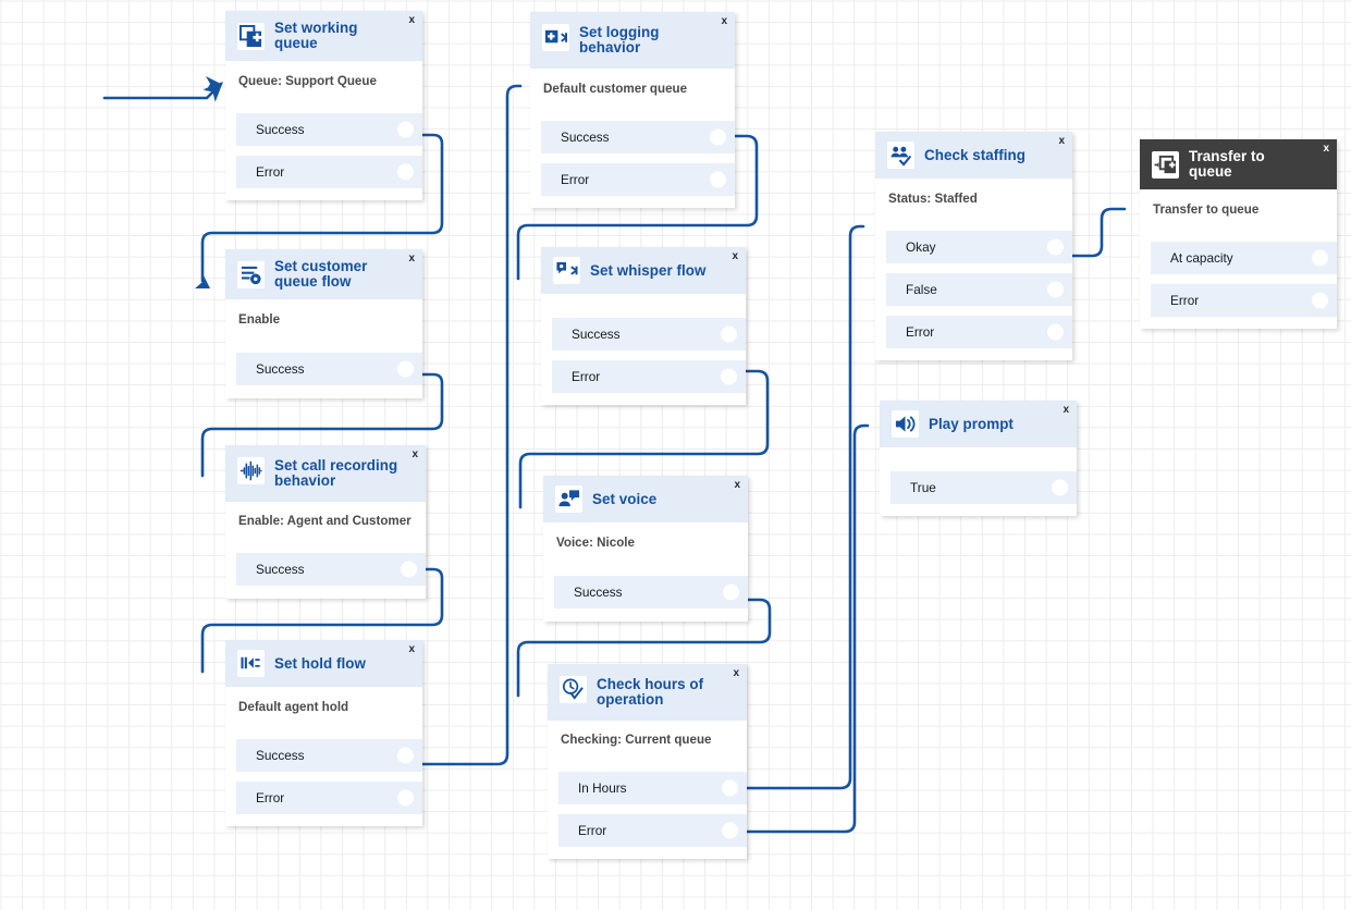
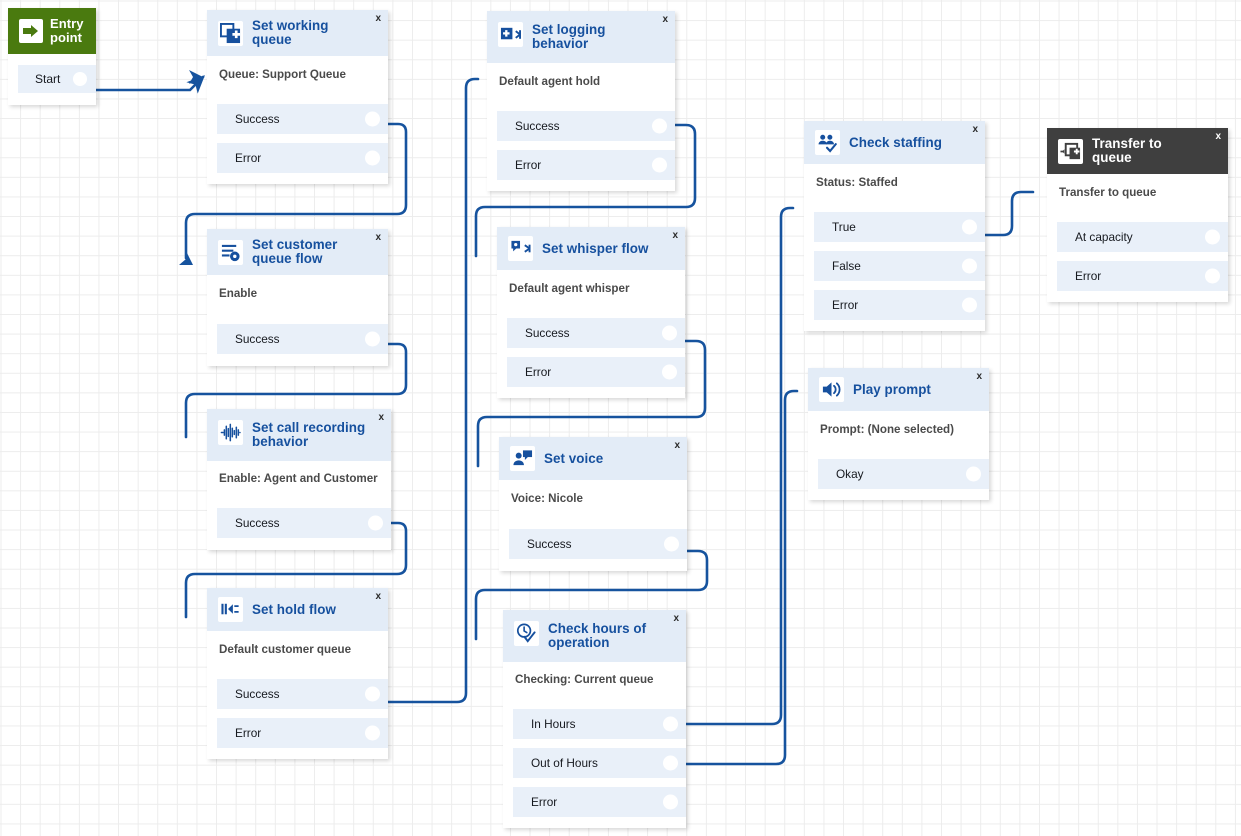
+ Entry point
+ Start
  Set working queue
  x
  Queue: Support Queue
  Success
  Error
  Set logging behavior
  x
- Default customer queue
+ Default agent hold
  Success
  Error
  Check staffing
  x
  Status: Staffed
- Okay
+ True
  False
  Error
  Transfer to queue
  x
  Transfer to queue
  At capacity
  Error
  Set customer queue flow
  x
  Enable
  Success
  Set whisper flow
  x
+ Default agent whisper
  Success
  Error
  Play prompt
  x
+ Prompt: (None selected)
- True
+ Okay
  Set call recording behavior
  x
  Enable: Agent and Customer
  Success
  Set voice
  x
  Voice: Nicole
  Success
  Set hold flow
  x
- Default agent hold
+ Default customer queue
  Success
  Error
  Check hours of operation
  x
  Checking: Current queue
  In Hours
+ Out of Hours
  Error
